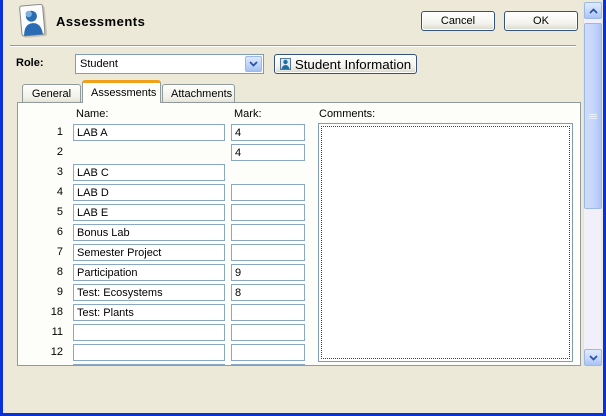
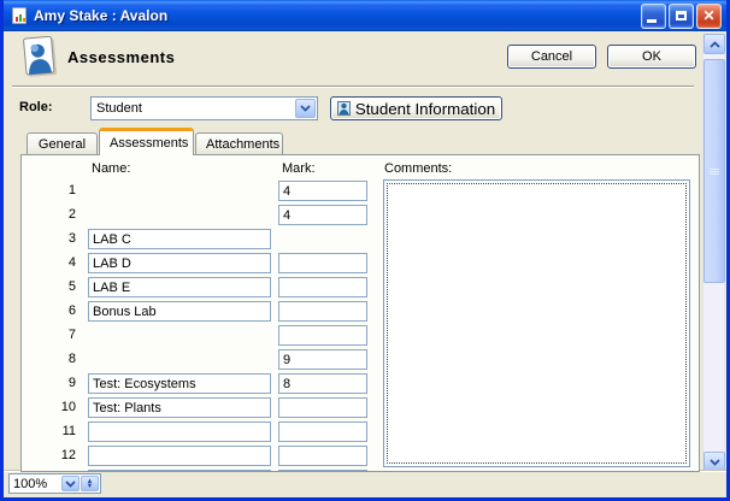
+ Amy Stake : Avalon
+ ✕
  Assessments
  Cancel
  OK
  Role:
  Student
  Student Information
  General
  Assessments
  Attachments
  Name:
  Mark:
  Comments:
  1
- LAB A
  4
  2
  4
  3
  LAB C
  4
  LAB D
  5
  LAB E
  6
  Bonus Lab
  7
- Semester Project
  8
- Participation
  9
  9
  Test: Ecosystems
  8
- 18
+ 10
  Test: Plants
  11
  12
+ 100%
